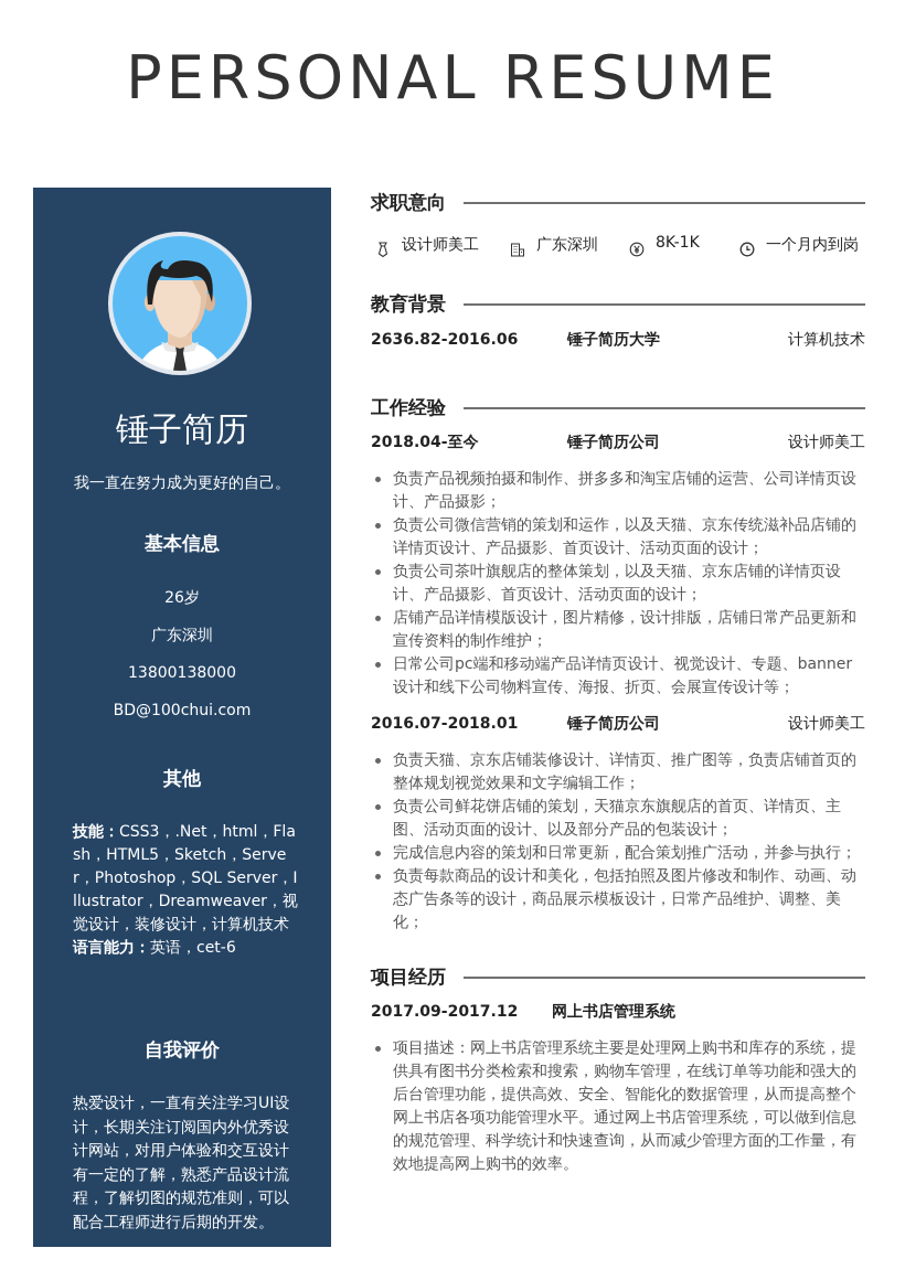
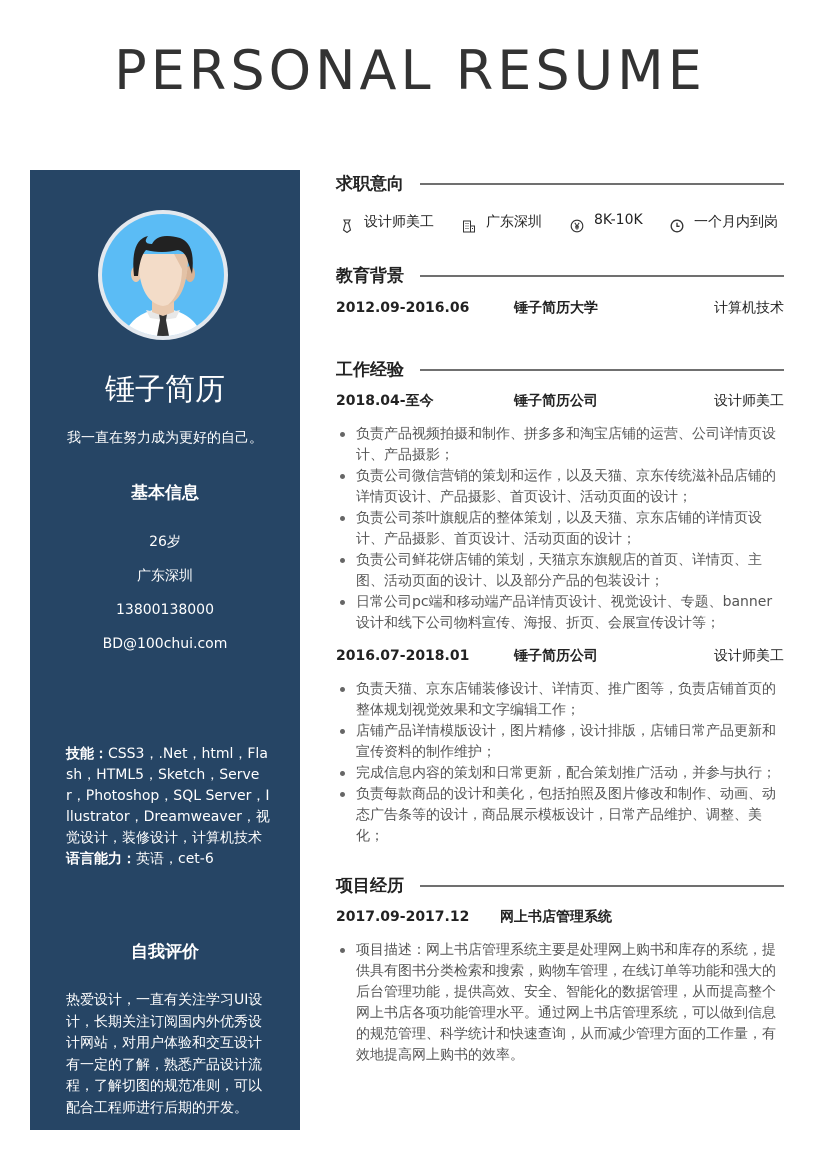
  PERSONAL RESUME
  锤子简历
  我一直在努力成为更好的自己。
  基本信息
  26岁
  广东深圳
  13800138000
  BD@100chui.com
- 其他
  技能：CSS3，.Net，html，Flash，HTML5，Sketch，Server，Photoshop，SQL Server，Illustrator，Dreamweaver，视觉设计，装修设计，计算机技术
  语言能力：英语，cet-6
  自我评价
  热爱设计，一直有关注学习UI设计，长期关注订阅国内外优秀设计网站，对用户体验和交互设计有一定的了解，熟悉产品设计流程，了解切图的规范准则，可以配合工程师进行后期的开发。
  求职意向
  设计师美工
  广东深圳
- 8K-1K
+ 8K-10K
  一个月内到岗
  教育背景
- 2636.82-2016.06
+ 2012.09-2016.06
  锤子简历大学
  计算机技术
  工作经验
  2018.04-至今
  锤子简历公司
  设计师美工
  负责产品视频拍摄和制作、拼多多和淘宝店铺的运营、公司详情页设计、产品摄影；
  负责公司微信营销的策划和运作，以及天猫、京东传统滋补品店铺的详情页设计、产品摄影、首页设计、活动页面的设计；
  负责公司茶叶旗舰店的整体策划，以及天猫、京东店铺的详情页设计、产品摄影、首页设计、活动页面的设计；
- 店铺产品详情模版设计，图片精修，设计排版，店铺日常产品更新和宣传资料的制作维护；
+ 负责公司鲜花饼店铺的策划，天猫京东旗舰店的首页、详情页、主图、活动页面的设计、以及部分产品的包装设计；
  日常公司pc端和移动端产品详情页设计、视觉设计、专题、banner设计和线下公司物料宣传、海报、折页、会展宣传设计等；
  2016.07-2018.01
  锤子简历公司
  设计师美工
  负责天猫、京东店铺装修设计、详情页、推广图等，负责店铺首页的整体规划视觉效果和文字编辑工作；
- 负责公司鲜花饼店铺的策划，天猫京东旗舰店的首页、详情页、主图、活动页面的设计、以及部分产品的包装设计；
+ 店铺产品详情模版设计，图片精修，设计排版，店铺日常产品更新和宣传资料的制作维护；
  完成信息内容的策划和日常更新，配合策划推广活动，并参与执行；
  负责每款商品的设计和美化，包括拍照及图片修改和制作、动画、动态广告条等的设计，商品展示模板设计，日常产品维护、调整、美化；
  项目经历
  2017.09-2017.12
  网上书店管理系统
  项目描述：网上书店管理系统主要是处理网上购书和库存的系统，提供具有图书分类检索和搜索，购物车管理，在线订单等功能和强大的后台管理功能，提供高效、安全、智能化的数据管理，从而提高整个网上书店各项功能管理水平。通过网上书店管理系统，可以做到信息的规范管理、科学统计和快速查询，从而减少管理方面的工作量，有效地提高网上购书的效率。
